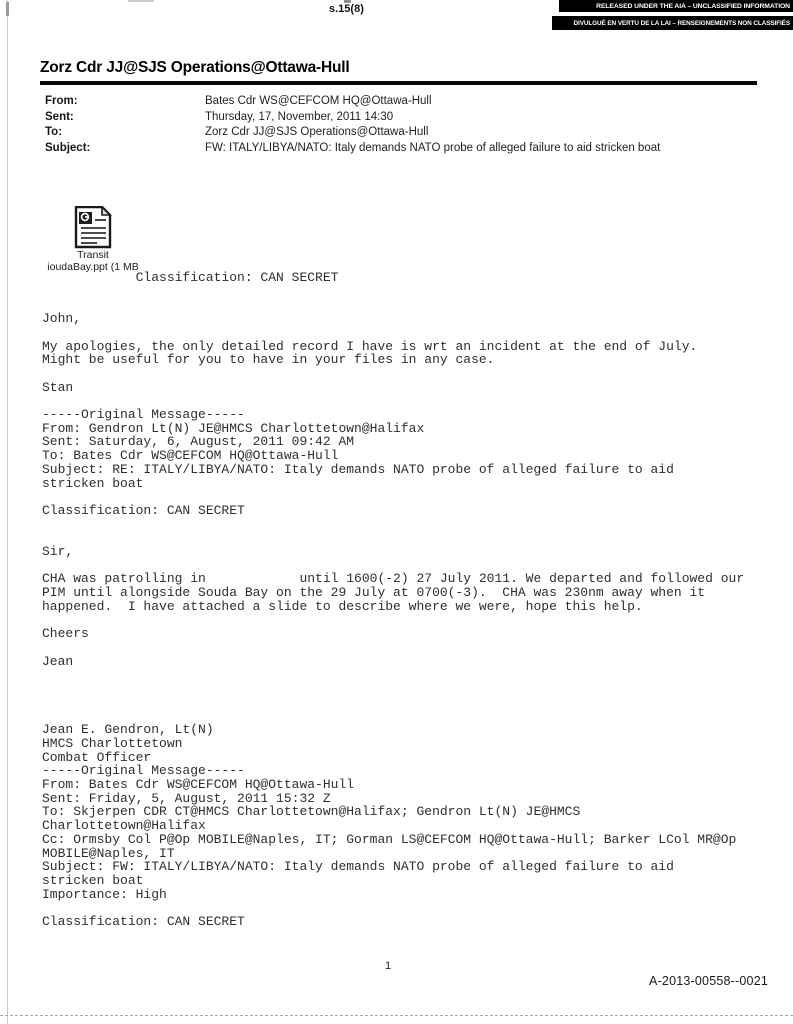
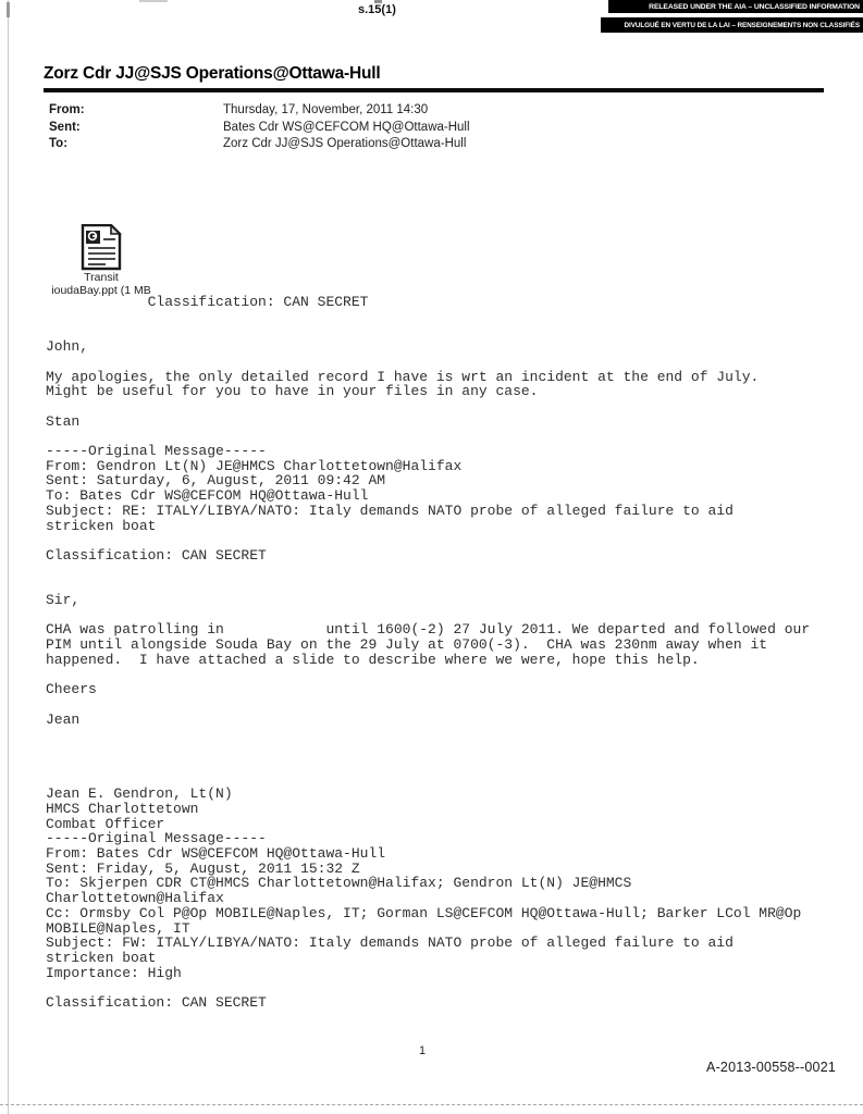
- s.15(8)
+ s.15(1)
  Zorz Cdr JJ@SJS Operations@Ottawa-Hull
  From:
- Bates Cdr WS@CEFCOM HQ@Ottawa-Hull
+ Thursday, 17, November, 2011 14:30
  Sent:
- Thursday, 17, November, 2011 14:30
+ Bates Cdr WS@CEFCOM HQ@Ottawa-Hull
  To:
  Zorz Cdr JJ@SJS Operations@Ottawa-Hull
- Subject:
- FW: ITALY/LIBYA/NATO: Italy demands NATO probe of alleged failure to aid stricken boat
  Transit
  ioudaBay.ppt (1 MB
  Classification: CAN SECRET
  John,
  My apologies, the only detailed record I have is wrt an incident at the end of July.
  Might be useful for you to have in your files in any case.
  Stan
  -----Original Message-----
  From: Gendron Lt(N) JE@HMCS Charlottetown@Halifax
  Sent: Saturday, 6, August, 2011 09:42 AM
  To: Bates Cdr WS@CEFCOM HQ@Ottawa-Hull
  Subject: RE: ITALY/LIBYA/NATO: Italy demands NATO probe of alleged failure to aid
  stricken boat
  Classification: CAN SECRET
  Sir,
  CHA was patrolling in until 1600(-2) 27 July 2011. We departed and followed our
  PIM until alongside Souda Bay on the 29 July at 0700(-3). CHA was 230nm away when it
  happened. I have attached a slide to describe where we were, hope this help.
  Cheers
  Jean
  Jean E. Gendron, Lt(N)
  HMCS Charlottetown
  Combat Officer
  -----Original Message-----
  From: Bates Cdr WS@CEFCOM HQ@Ottawa-Hull
  Sent: Friday, 5, August, 2011 15:32 Z
  To: Skjerpen CDR CT@HMCS Charlottetown@Halifax; Gendron Lt(N) JE@HMCS
  Charlottetown@Halifax
  Cc: Ormsby Col P@Op MOBILE@Naples, IT; Gorman LS@CEFCOM HQ@Ottawa-Hull; Barker LCol MR@Op
  MOBILE@Naples, IT
  Subject: FW: ITALY/LIBYA/NATO: Italy demands NATO probe of alleged failure to aid
  stricken boat
  Importance: High
  Classification: CAN SECRET
  1
  A-2013-00558--0021
